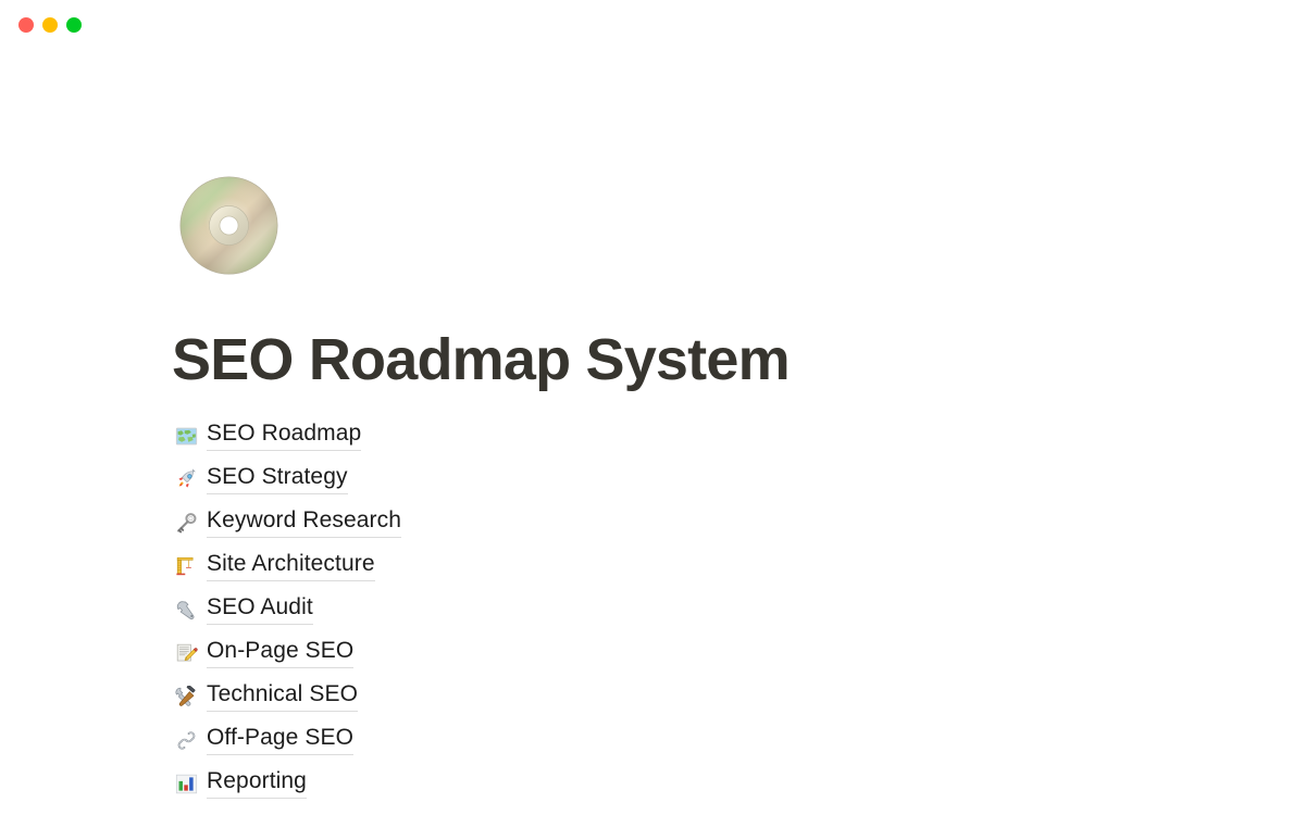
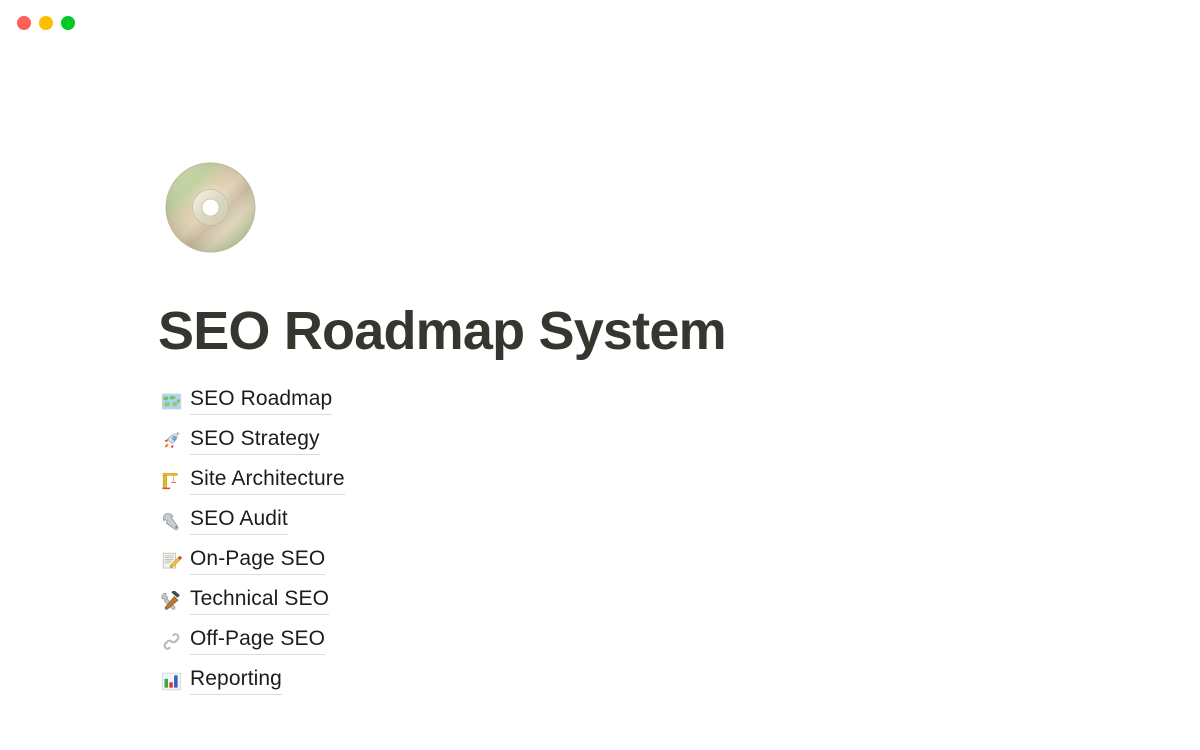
  SEO Roadmap System
  SEO Roadmap
  SEO Strategy
- Keyword Research
  Site Architecture
  SEO Audit
  On-Page SEO
  Technical SEO
  Off-Page SEO
  Reporting
